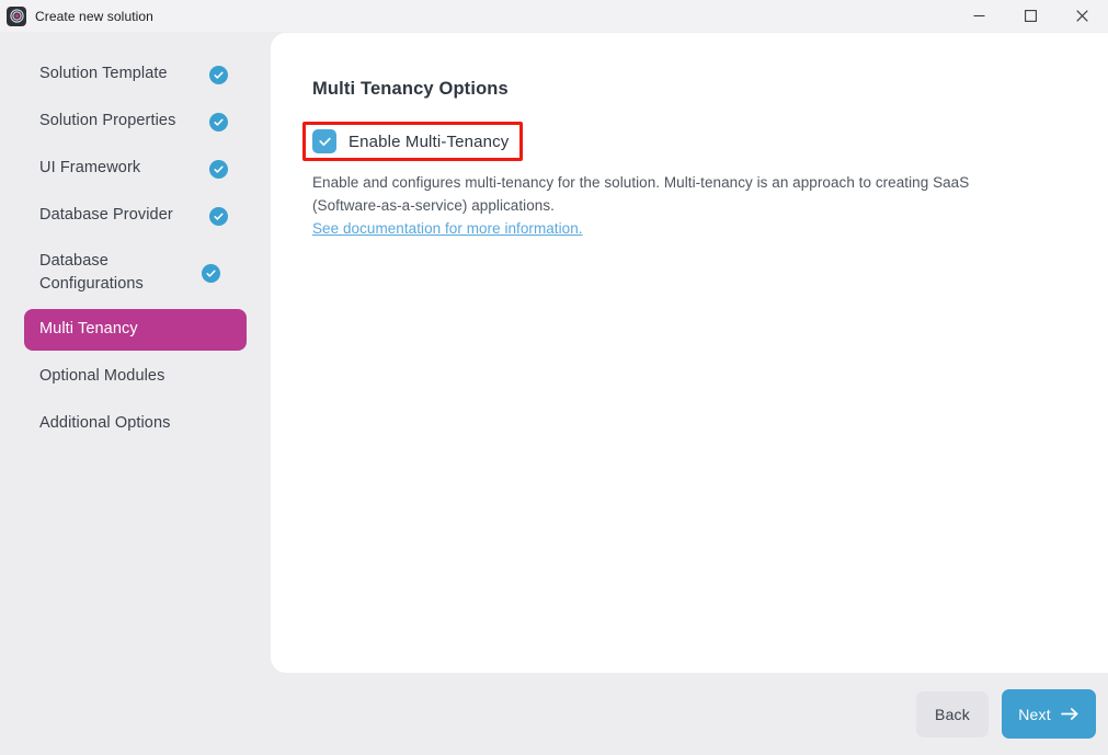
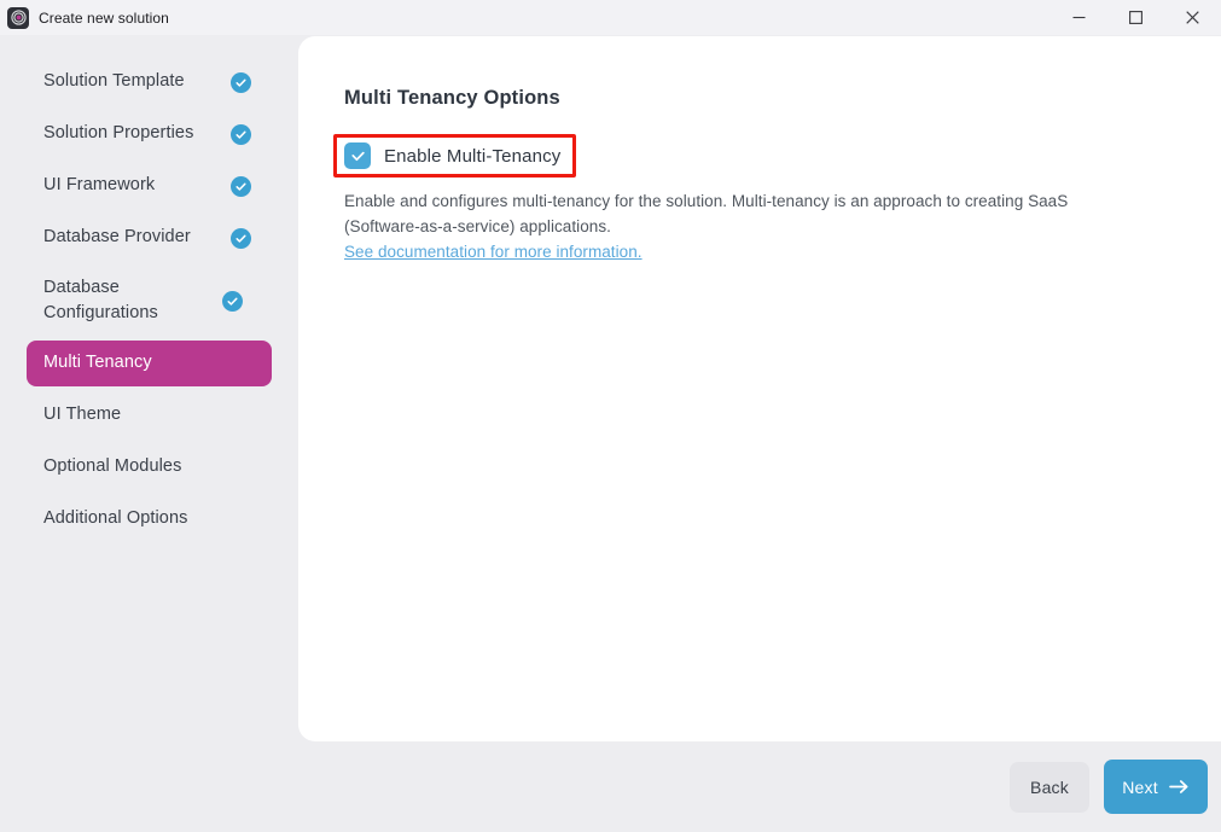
  Create new solution
  Solution Template
  Solution Properties
  UI Framework
  Database Provider
  Database Configurations
  Multi Tenancy
+ UI Theme
  Optional Modules
  Additional Options
  Multi Tenancy Options
  Enable Multi-Tenancy
  Enable and configures multi-tenancy for the solution. Multi-tenancy is an approach to creating SaaS
  (Software-as-a-service) applications.
  See documentation for more information.
  Back
  Next
